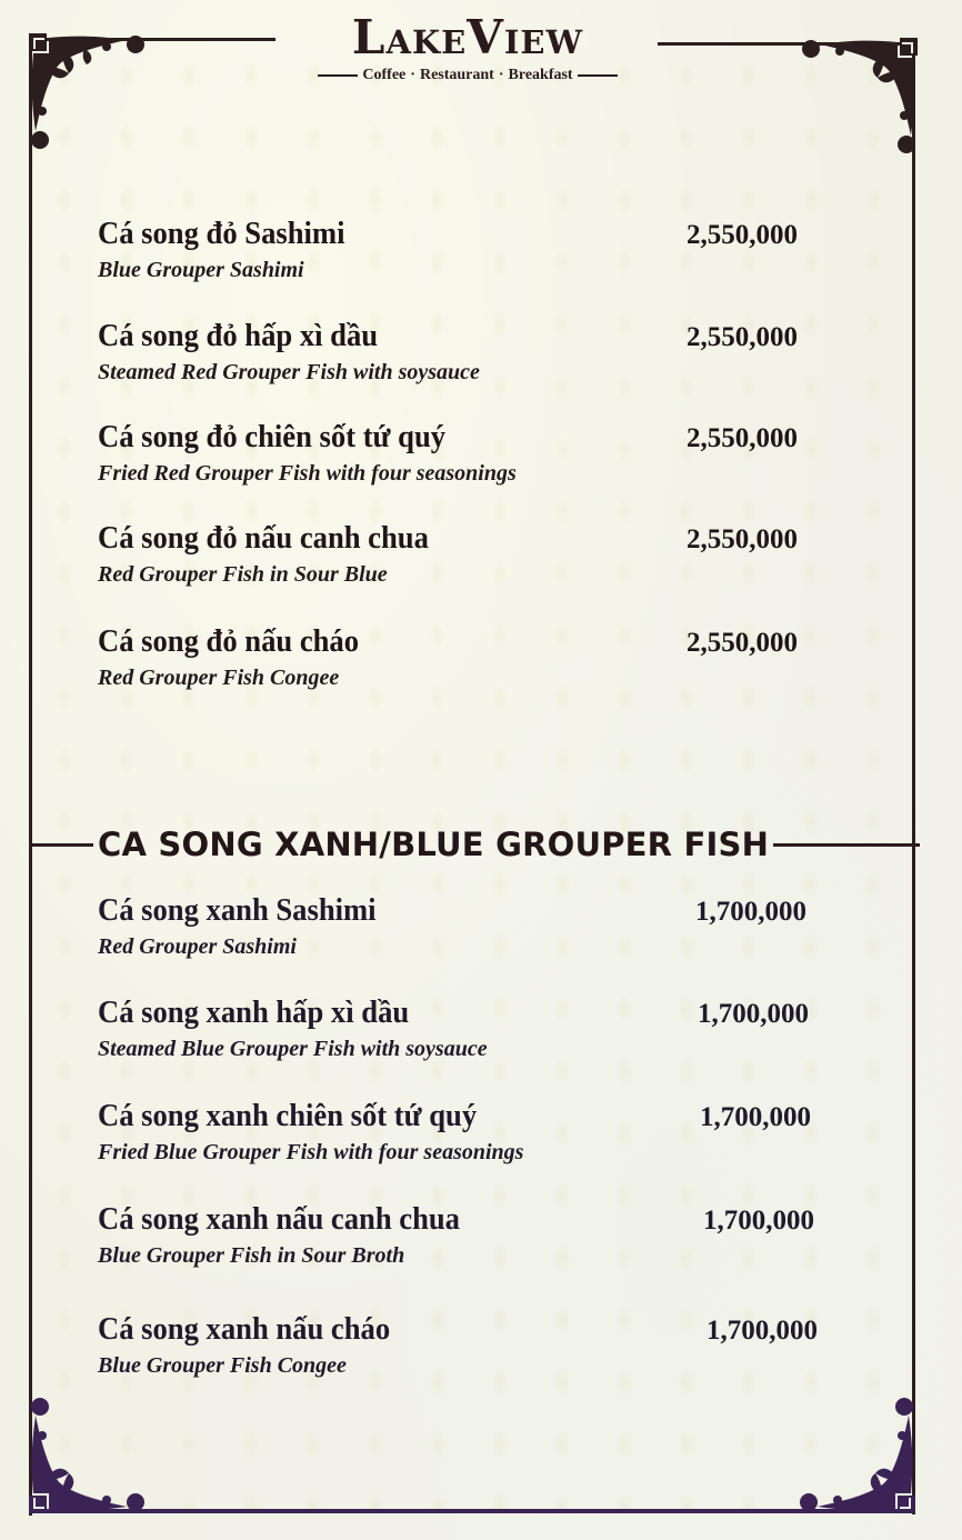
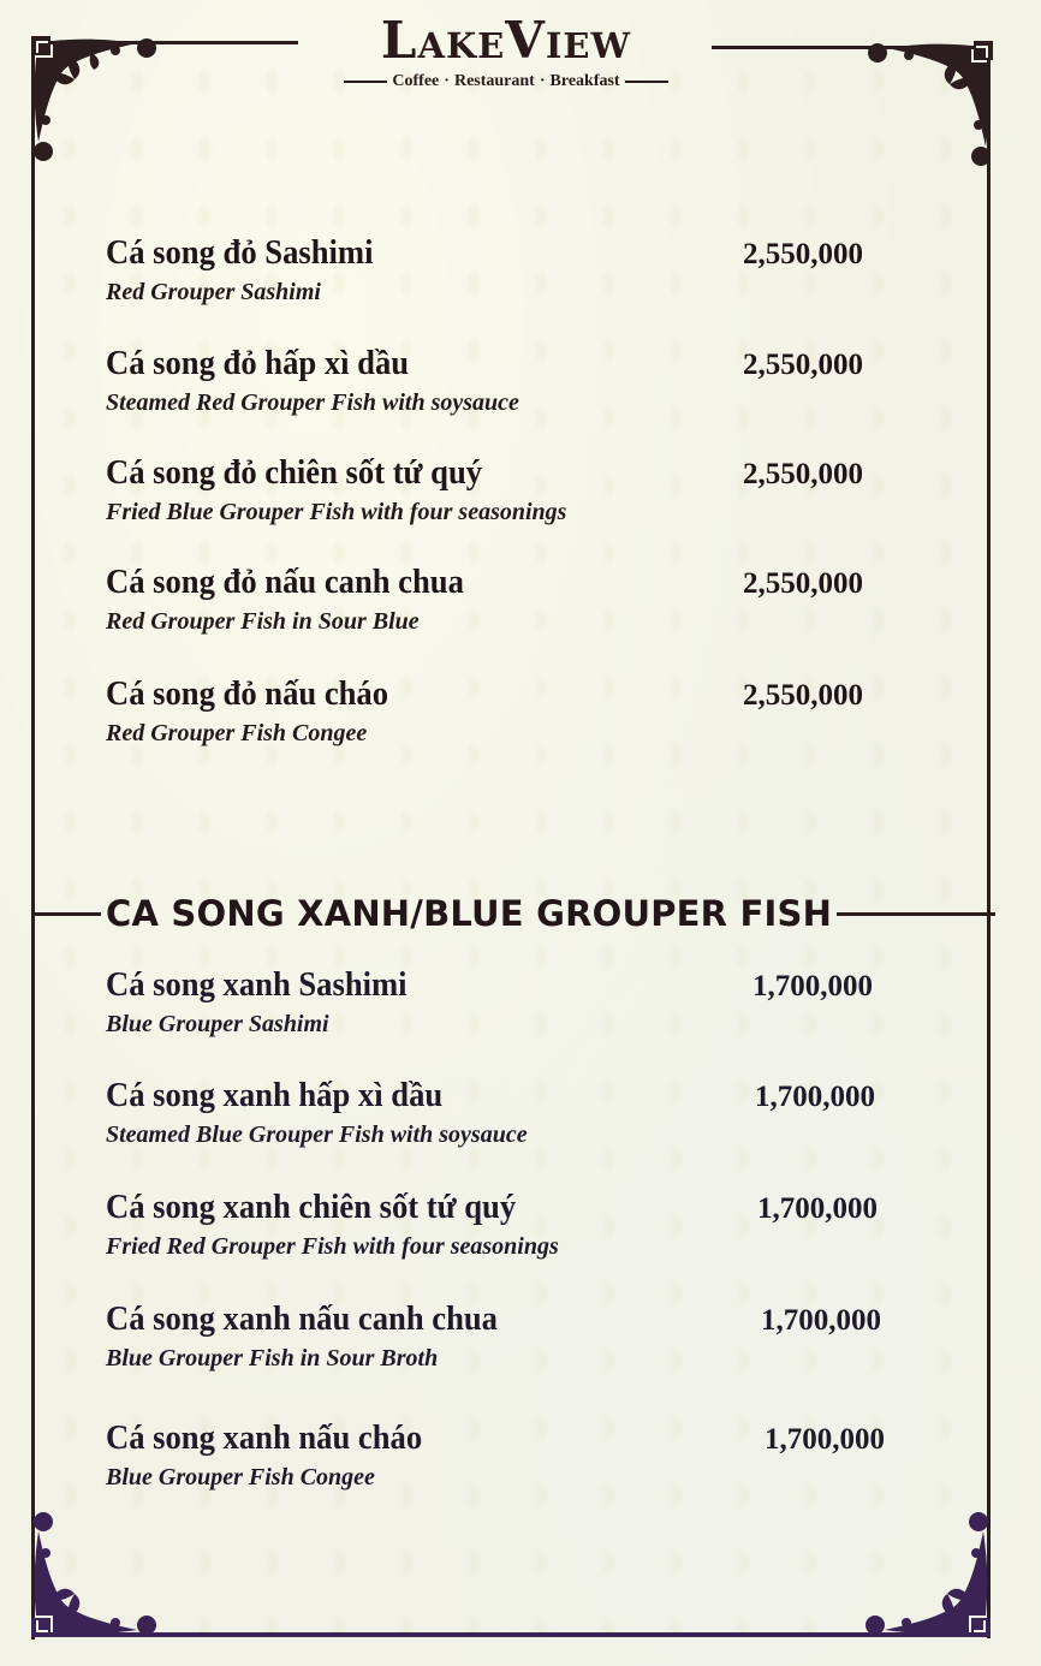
  LakeView
  Coffee
  ·
  Restaurant
  ·
  Breakfast
  Cá song đỏ Sashimi
- Blue Grouper Sashimi
+ Red Grouper Sashimi
  2,550,000
  Cá song đỏ hấp xì dầu
  Steamed Red Grouper Fish with soysauce
  2,550,000
  Cá song đỏ chiên sốt tứ quý
- Fried Red Grouper Fish with four seasonings
+ Fried Blue Grouper Fish with four seasonings
  2,550,000
  Cá song đỏ nấu canh chua
  Red Grouper Fish in Sour Blue
  2,550,000
  Cá song đỏ nấu cháo
  Red Grouper Fish Congee
  2,550,000
  CA SONG XANH/BLUE GROUPER FISH
  Cá song xanh Sashimi
- Red Grouper Sashimi
+ Blue Grouper Sashimi
  1,700,000
  Cá song xanh hấp xì dầu
  Steamed Blue Grouper Fish with soysauce
  1,700,000
  Cá song xanh chiên sốt tứ quý
- Fried Blue Grouper Fish with four seasonings
+ Fried Red Grouper Fish with four seasonings
  1,700,000
  Cá song xanh nấu canh chua
  Blue Grouper Fish in Sour Broth
  1,700,000
  Cá song xanh nấu cháo
  Blue Grouper Fish Congee
  1,700,000
